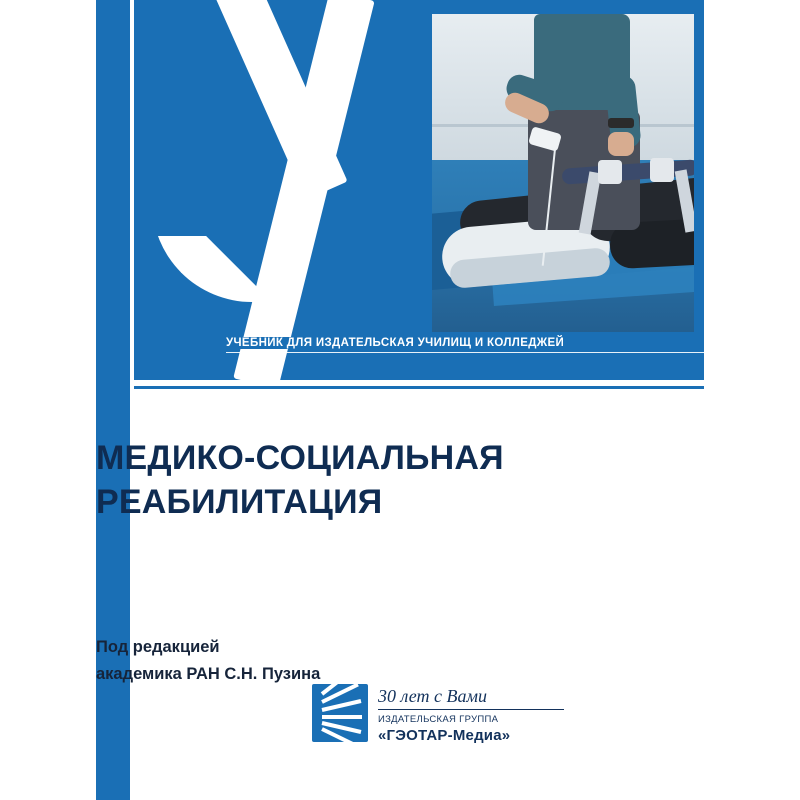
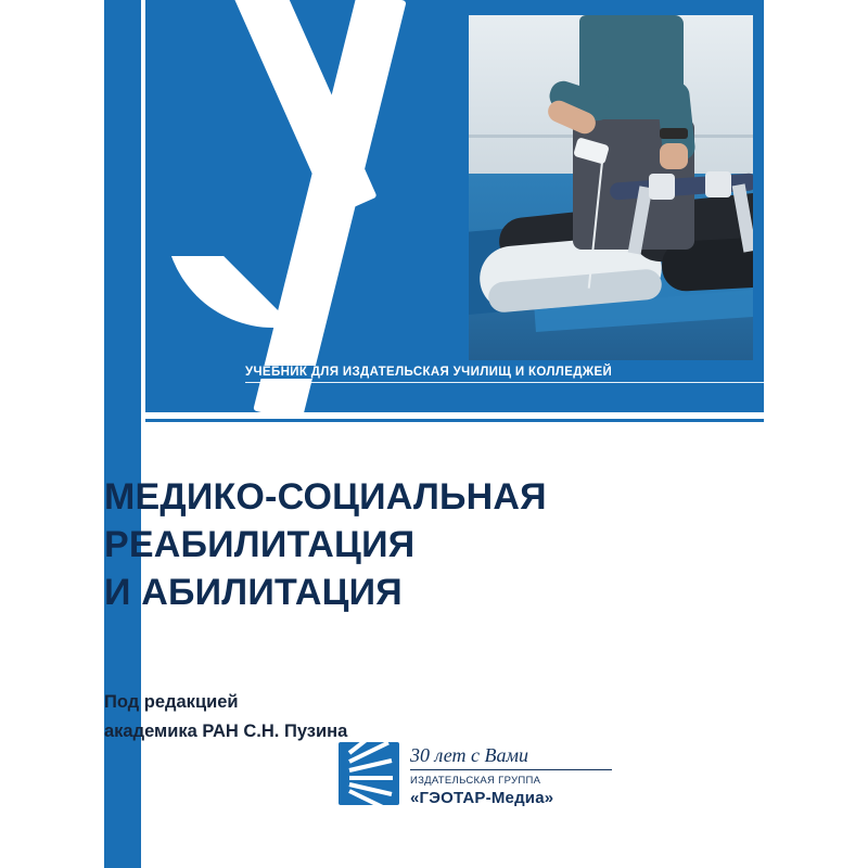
  УЧЕБНИК ДЛЯ ИЗДАТЕЛЬСКАЯ УЧИЛИЩ И КОЛЛЕДЖЕЙ
  МЕДИКО-СОЦИАЛЬНАЯ
  РЕАБИЛИТАЦИЯ
+ И АБИЛИТАЦИЯ
  Под редакцией
  академика РАН С.Н. Пузина
  30 лет с Вами
  ИЗДАТЕЛЬСКАЯ ГРУППА
  «ГЭОТАР-Медиа»
